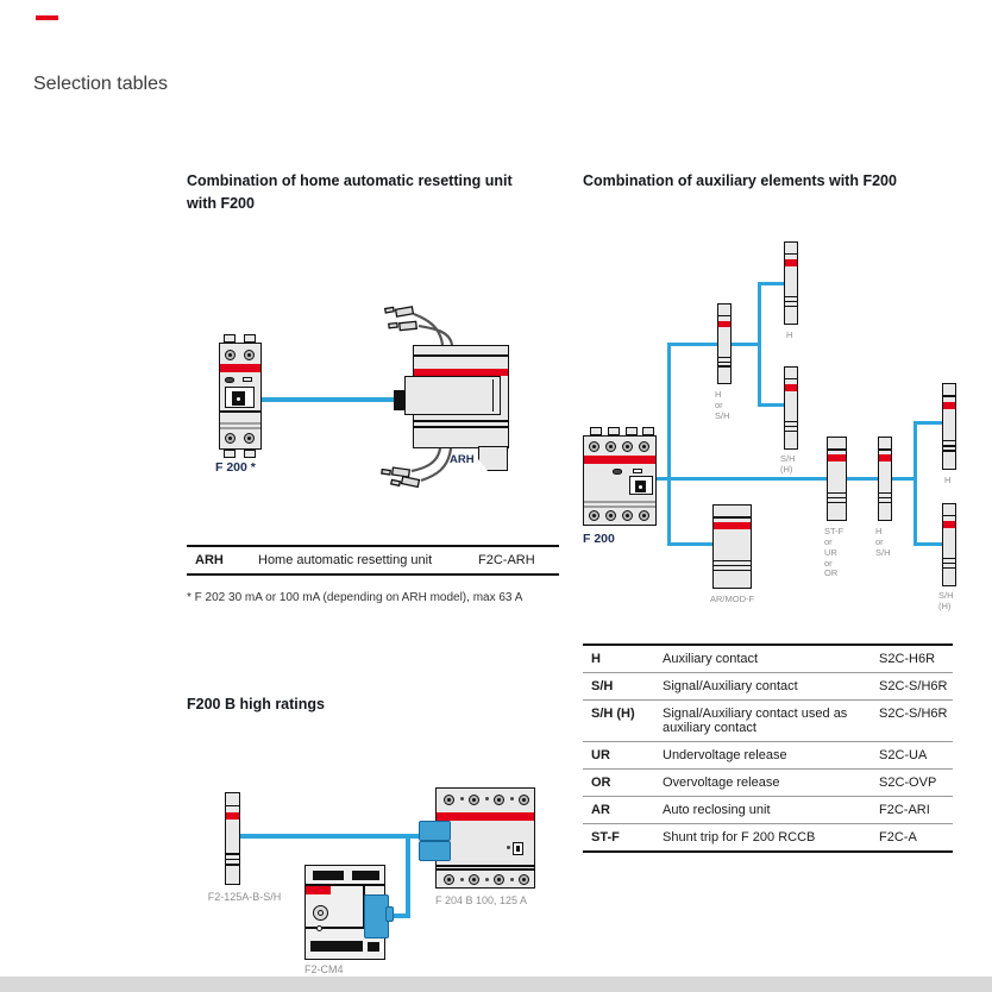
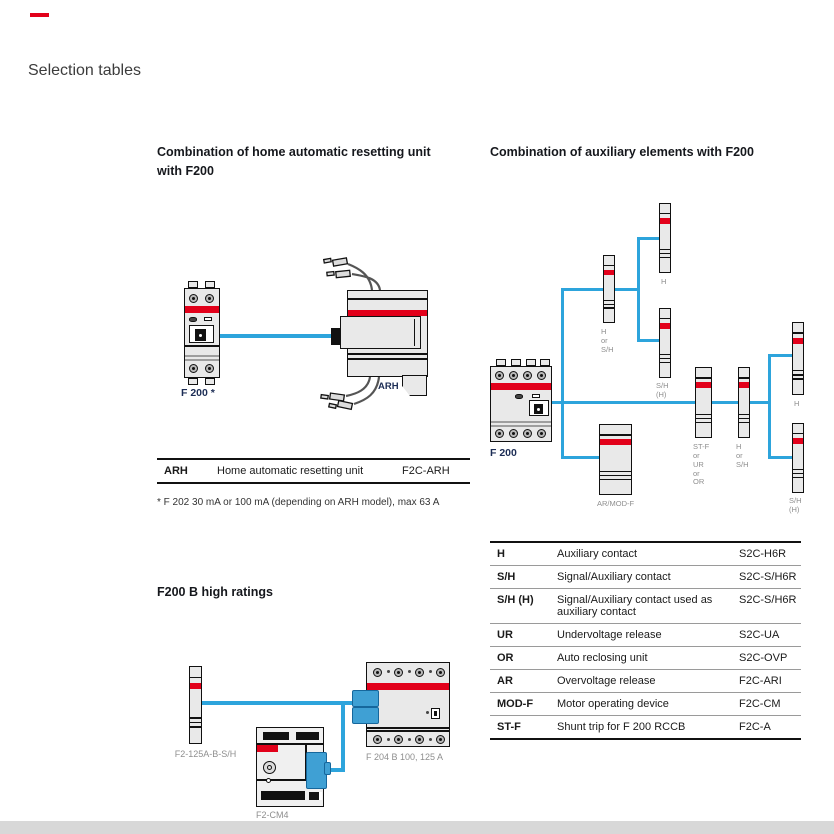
  Selection tables
  Combination of home automatic resetting unit
  with F200
  Combination of auxiliary elements with F200
  F 200 *
  ARH
  ARH
  Home automatic resetting unit
  F2C-ARH
  * F 202 30 mA or 100 mA (depending on ARH model), max 63 A
  F200 B high ratings
  F2-125A-B-S/H
  F2-CM4
  F 204 B 100, 125 A
  F 200
  H
  or
  S/H
  H
  S/H
  (H)
  ST-F
  or
  UR
  or
  OR
  H
  or
  S/H
  H
  S/H
  (H)
  AR/MOD-F
  H
  Auxiliary contact
  S2C-H6R
  S/H
  Signal/Auxiliary contact
  S2C-S/H6R
  S/H (H)
  Signal/Auxiliary contact used as auxiliary contact
  S2C-S/H6R
  UR
  Undervoltage release
  S2C-UA
  OR
- Overvoltage release
+ Auto reclosing unit
  S2C-OVP
  AR
- Auto reclosing unit
+ Overvoltage release
  F2C-ARI
+ MOD-F
+ Motor operating device
+ F2C-CM
  ST-F
  Shunt trip for F 200 RCCB
  F2C-A
